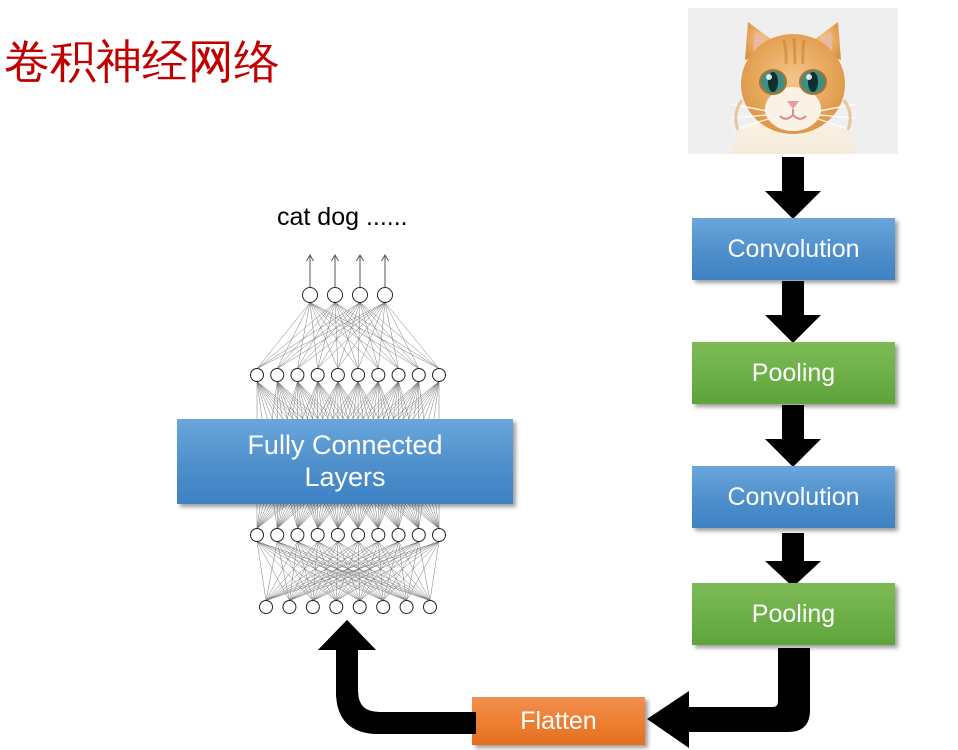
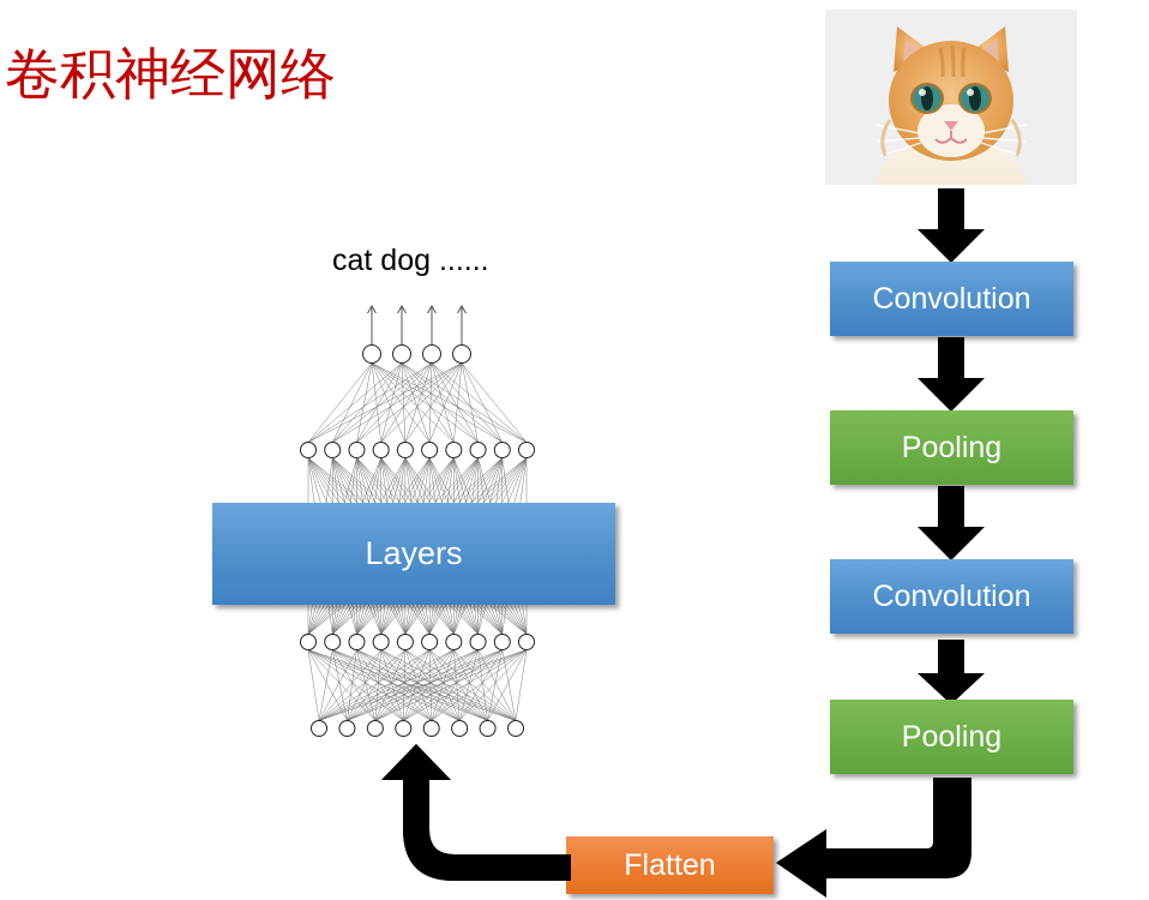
  卷积神经网络
  Convolution
  Pooling
  Convolution
  Pooling
  Flatten
  cat dog ......
- Fully Connected
  Layers
